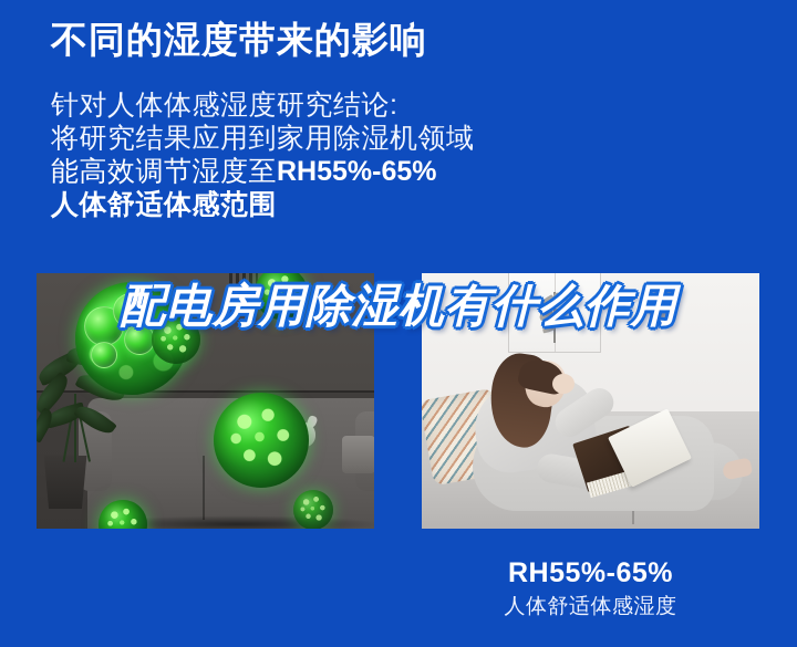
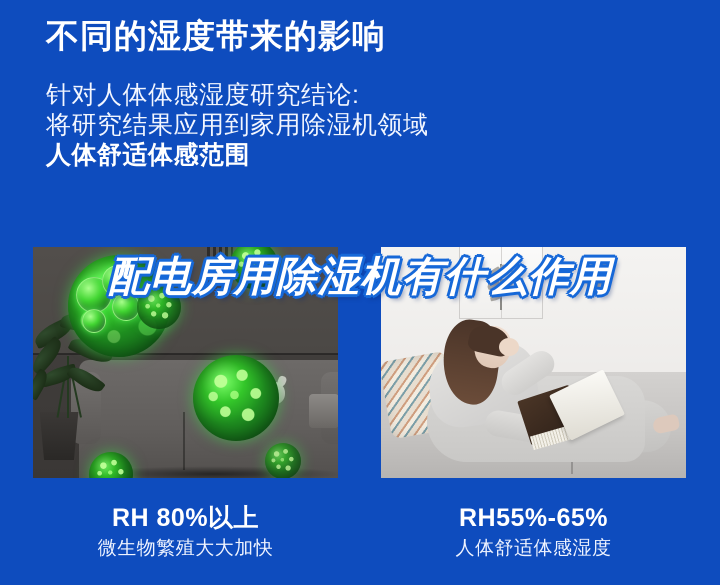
  不同的湿度带来的影响
  针对人体体感湿度研究结论:
  将研究结果应用到家用除湿机领域
- 能高效调节湿度至RH55%-65%
  人体舒适体感范围
  配电房用除湿机有什么作用
+ RH 80%以上
+ 微生物繁殖大大加快
  RH55%-65%
  人体舒适体感湿度
